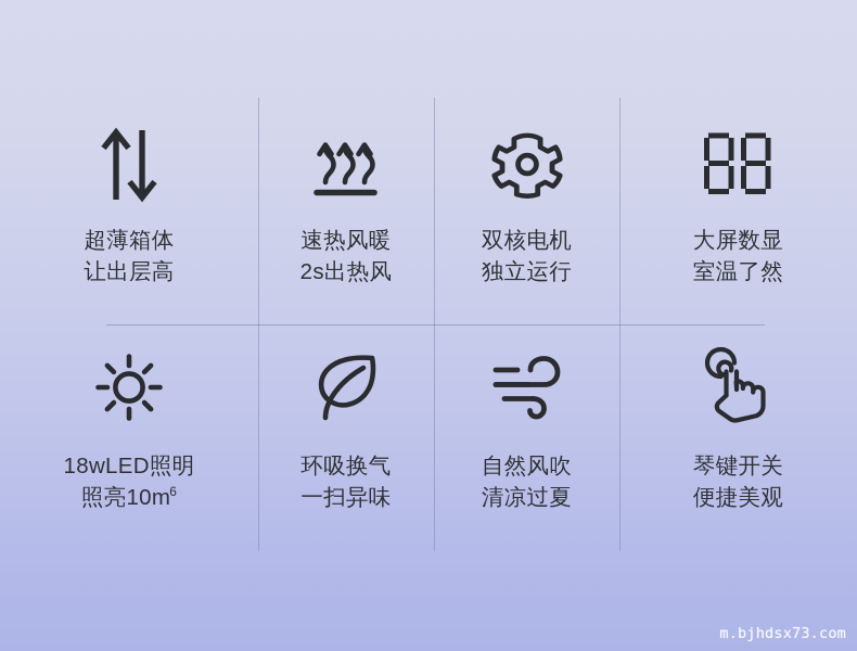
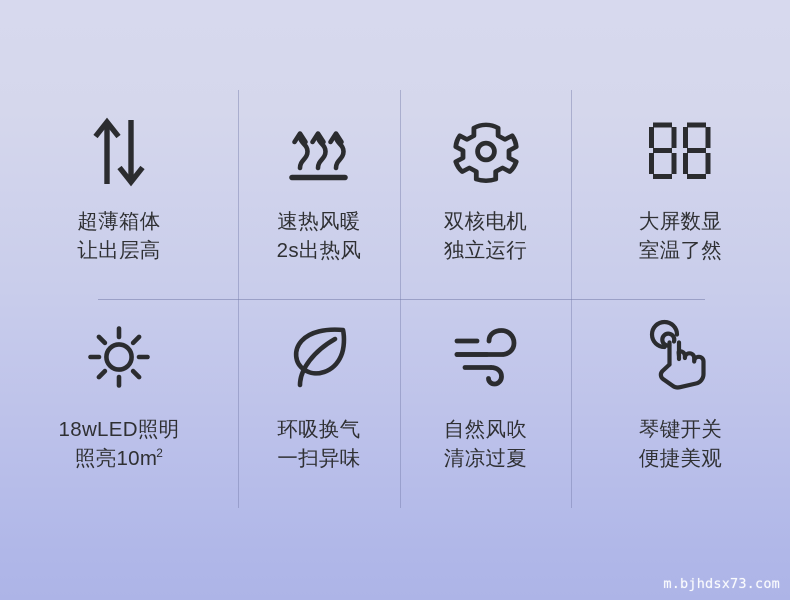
  超薄箱体
  让出层高
  速热风暖
  2s出热风
  双核电机
  独立运行
  大屏数显
  室温了然
  18wLED照明
- 照亮10m6
+ 照亮10m2
  环吸换气
  一扫异味
  自然风吹
  清凉过夏
  琴键开关
  便捷美观
  m.bjhdsx73.com
